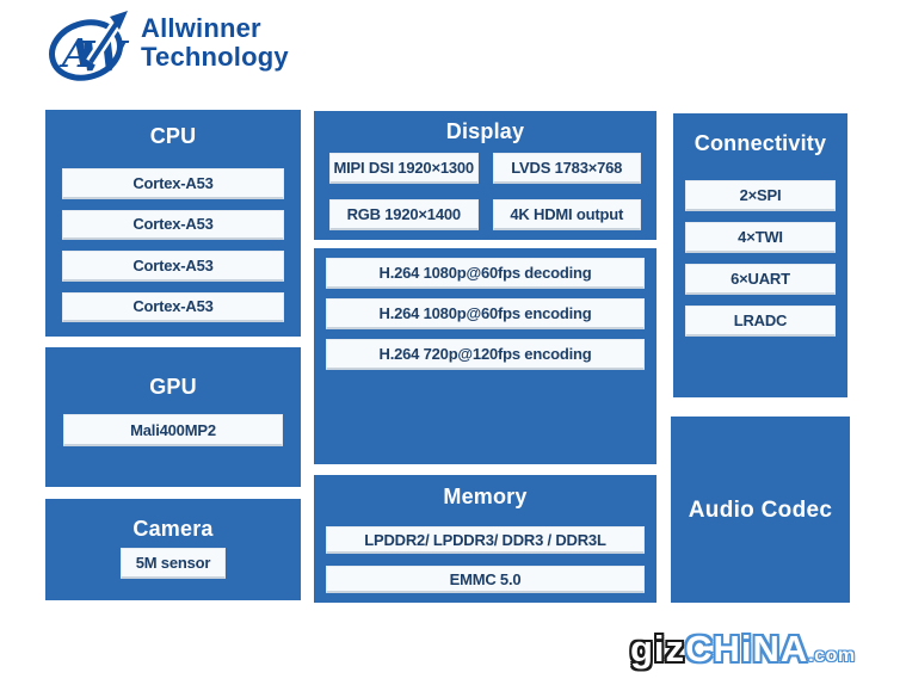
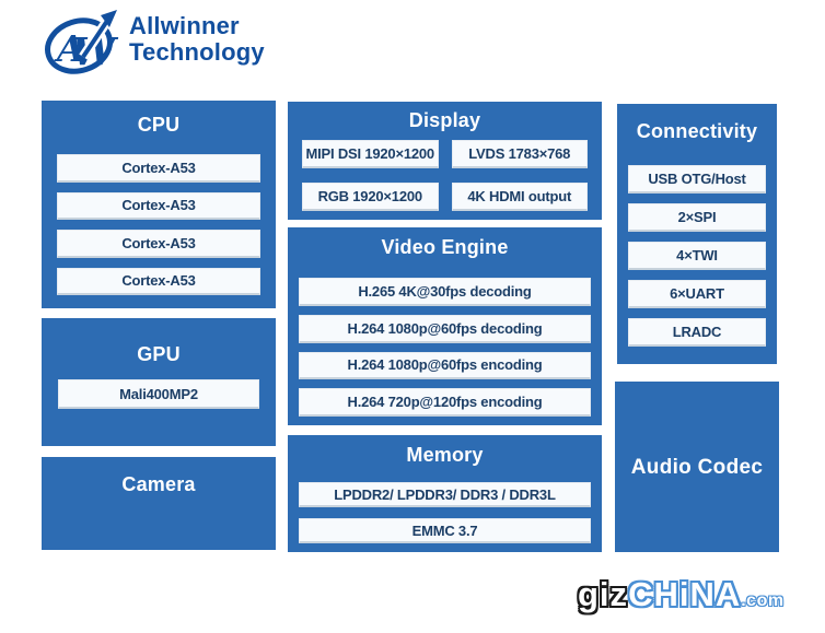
  A
  W
  Allwinner
  Technology
  CPU
  Cortex-A53
  Cortex-A53
  Cortex-A53
  Cortex-A53
  GPU
  Mali400MP2
  Camera
- 5M sensor
  Display
- MIPI DSI 1920×1300
+ MIPI DSI 1920×1200
  LVDS 1783×768
- RGB 1920×1400
+ RGB 1920×1200
  4K HDMI output
+ Video Engine
+ H.265 4K@30fps decoding
  H.264 1080p@60fps decoding
  H.264 1080p@60fps encoding
  H.264 720p@120fps encoding
  Memory
  LPDDR2/ LPDDR3/ DDR3 / DDR3L
- EMMC 5.0
+ EMMC 3.7
  Connectivity
+ USB OTG/Host
  2×SPI
  4×TWI
  6×UART
  LRADC
  Audio Codec
  giz
  CHiNA
  .com
